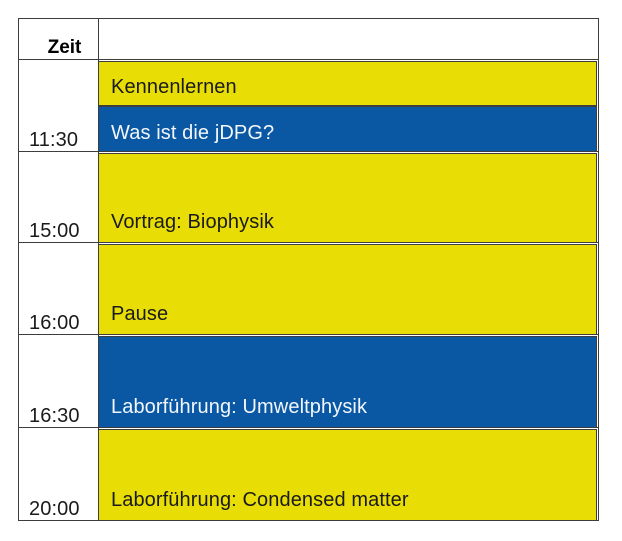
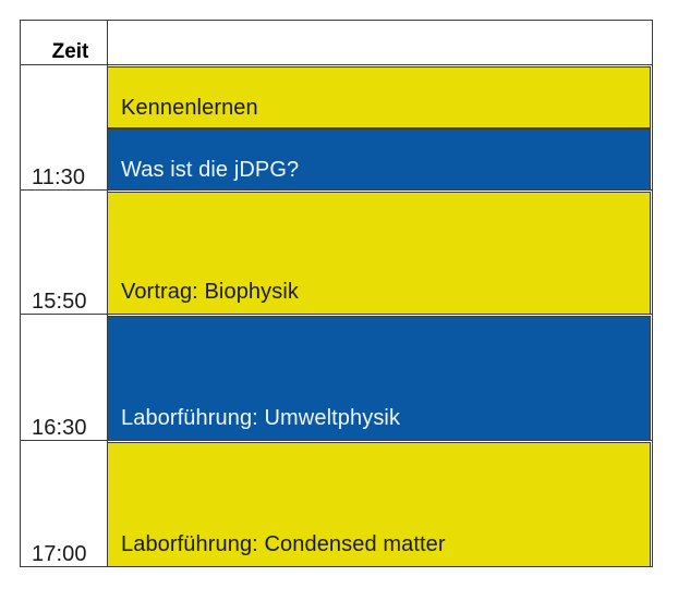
  Zeit
  11:30	Kennenlernen Was ist die jDPG?
- 15:00	Vortrag: Biophysik
+ 15:50	Vortrag: Biophysik
- 16:00	Pause
  16:30	Laborführung: Umweltphysik
- 20:00	Laborführung: Condensed matter
+ 17:00	Laborführung: Condensed matter
